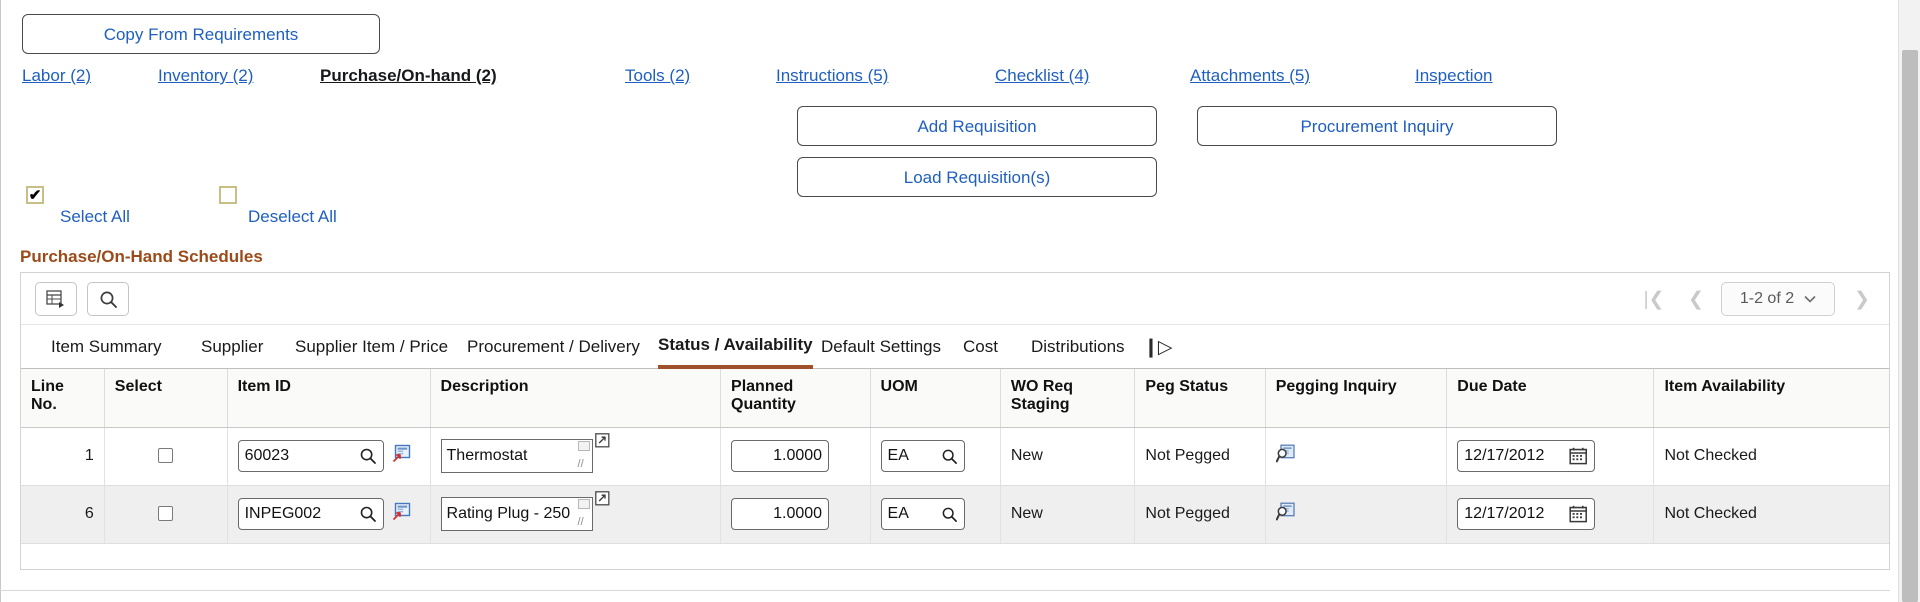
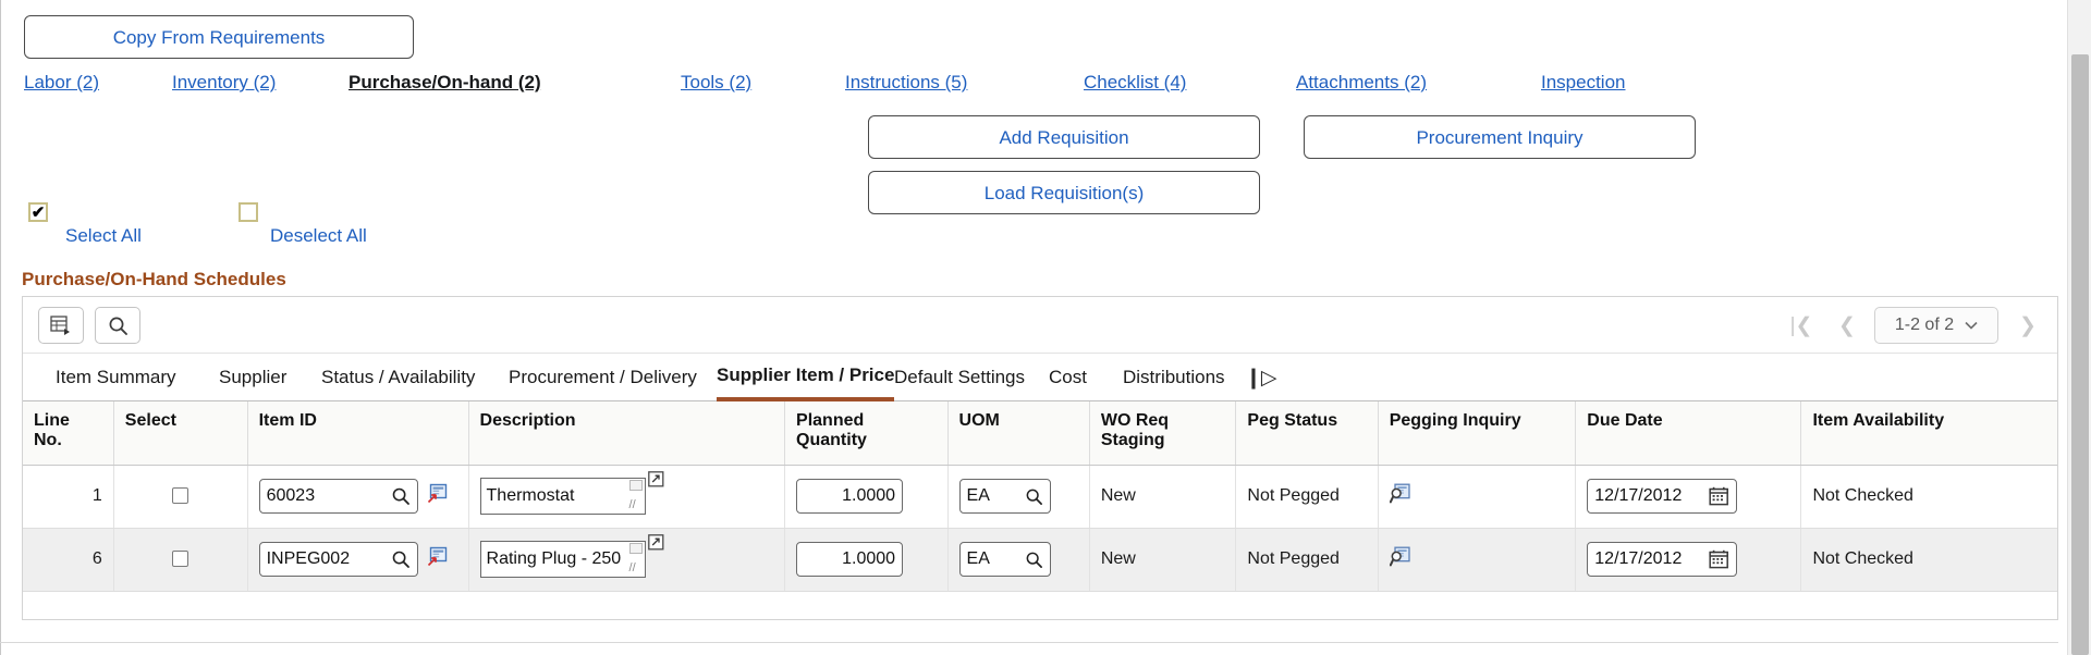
  Copy From Requirements
  Labor (2)
  Inventory (2)
  Purchase/On-hand (2)
  Tools (2)
  Instructions (5)
  Checklist (4)
- Attachments (5)
+ Attachments (2)
  Inspection
  Add Requisition
  Procurement Inquiry
  Load Requisition(s)
  ✔
  Select All
  Deselect All
  Purchase/On-Hand Schedules
  |❮
  ❮
  1-2 of 2
  ❯
  Item Summary
  Supplier
- Supplier Item / Price
+ Status / Availability
  Procurement / Delivery
- Status / Availability
+ Supplier Item / Price
  Default Settings
  Cost
  Distributions
  ❙▷
  Line No.	Select	Item ID	Description	Planned Quantity	UOM	WO Req Staging	Peg Status	Pegging Inquiry	Due Date	Item Availability
  1		60023	Thermostat//	1.0000	EA	New	Not Pegged		12/17/2012	Not Checked
  6		INPEG002	Rating Plug - 250//	1.0000	EA	New	Not Pegged		12/17/2012	Not Checked
